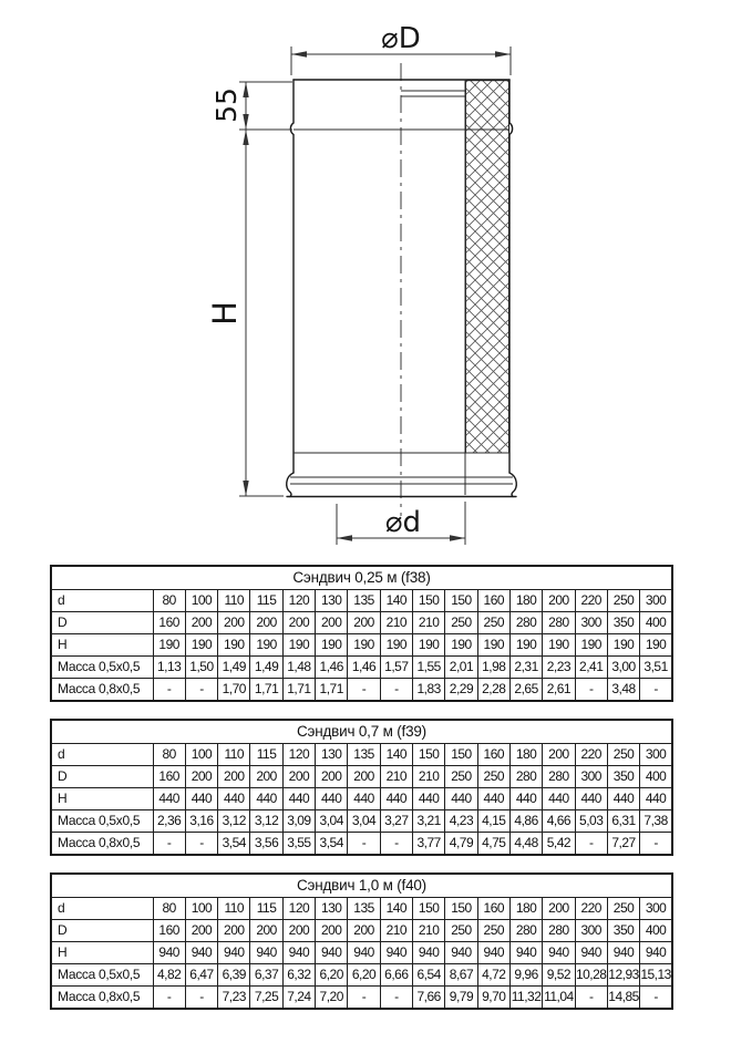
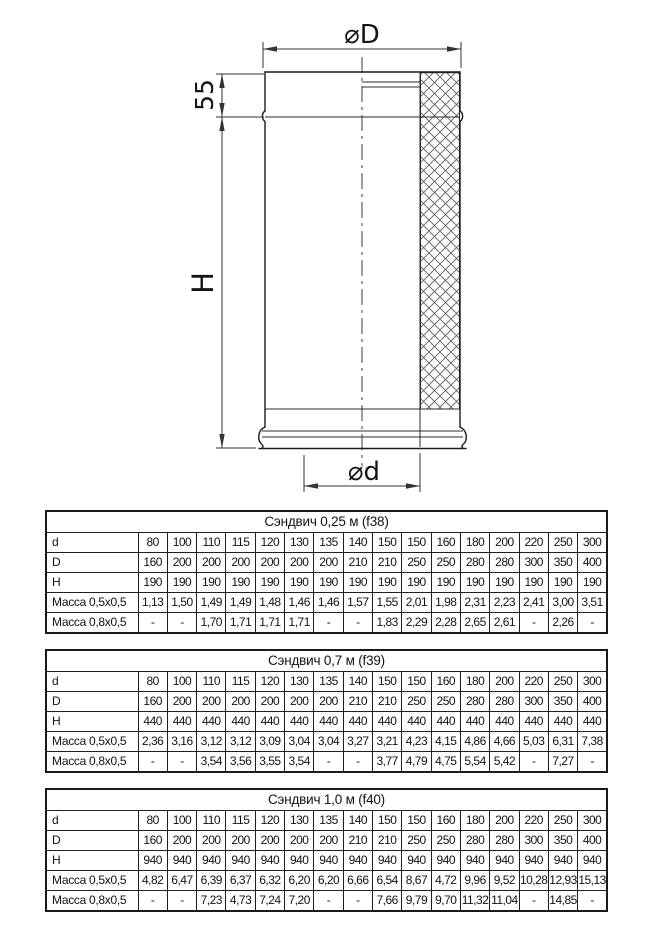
  ⌀D
  ⌀d
  Сэндвич 0,25 м (f38)
  d	80	100	110	115	120	130	135	140	150	150	160	180	200	220	250	300
  D	160	200	200	200	200	200	200	210	210	250	250	280	280	300	350	400
  H	190	190	190	190	190	190	190	190	190	190	190	190	190	190	190	190
  Масса 0,5x0,5	1,13	1,50	1,49	1,49	1,48	1,46	1,46	1,57	1,55	2,01	1,98	2,31	2,23	2,41	3,00	3,51
- Масса 0,8x0,5	-	-	1,70	1,71	1,71	1,71	-	-	1,83	2,29	2,28	2,65	2,61	-	3,48	-
+ Масса 0,8x0,5	-	-	1,70	1,71	1,71	1,71	-	-	1,83	2,29	2,28	2,65	2,61	-	2,26	-
  Сэндвич 0,7 м (f39)
  d	80	100	110	115	120	130	135	140	150	150	160	180	200	220	250	300
  D	160	200	200	200	200	200	200	210	210	250	250	280	280	300	350	400
  H	440	440	440	440	440	440	440	440	440	440	440	440	440	440	440	440
  Масса 0,5x0,5	2,36	3,16	3,12	3,12	3,09	3,04	3,04	3,27	3,21	4,23	4,15	4,86	4,66	5,03	6,31	7,38
- Масса 0,8x0,5	-	-	3,54	3,56	3,55	3,54	-	-	3,77	4,79	4,75	4,48	5,42	-	7,27	-
+ Масса 0,8x0,5	-	-	3,54	3,56	3,55	3,54	-	-	3,77	4,79	4,75	5,54	5,42	-	7,27	-
  Сэндвич 1,0 м (f40)
  d	80	100	110	115	120	130	135	140	150	150	160	180	200	220	250	300
  D	160	200	200	200	200	200	200	210	210	250	250	280	280	300	350	400
  H	940	940	940	940	940	940	940	940	940	940	940	940	940	940	940	940
  Масса 0,5x0,5	4,82	6,47	6,39	6,37	6,32	6,20	6,20	6,66	6,54	8,67	4,72	9,96	9,52	10,28	12,93	15,13
- Масса 0,8x0,5	-	-	7,23	7,25	7,24	7,20	-	-	7,66	9,79	9,70	11,32	11,04	-	14,85	-
+ Масса 0,8x0,5	-	-	7,23	4,73	7,24	7,20	-	-	7,66	9,79	9,70	11,32	11,04	-	14,85	-
